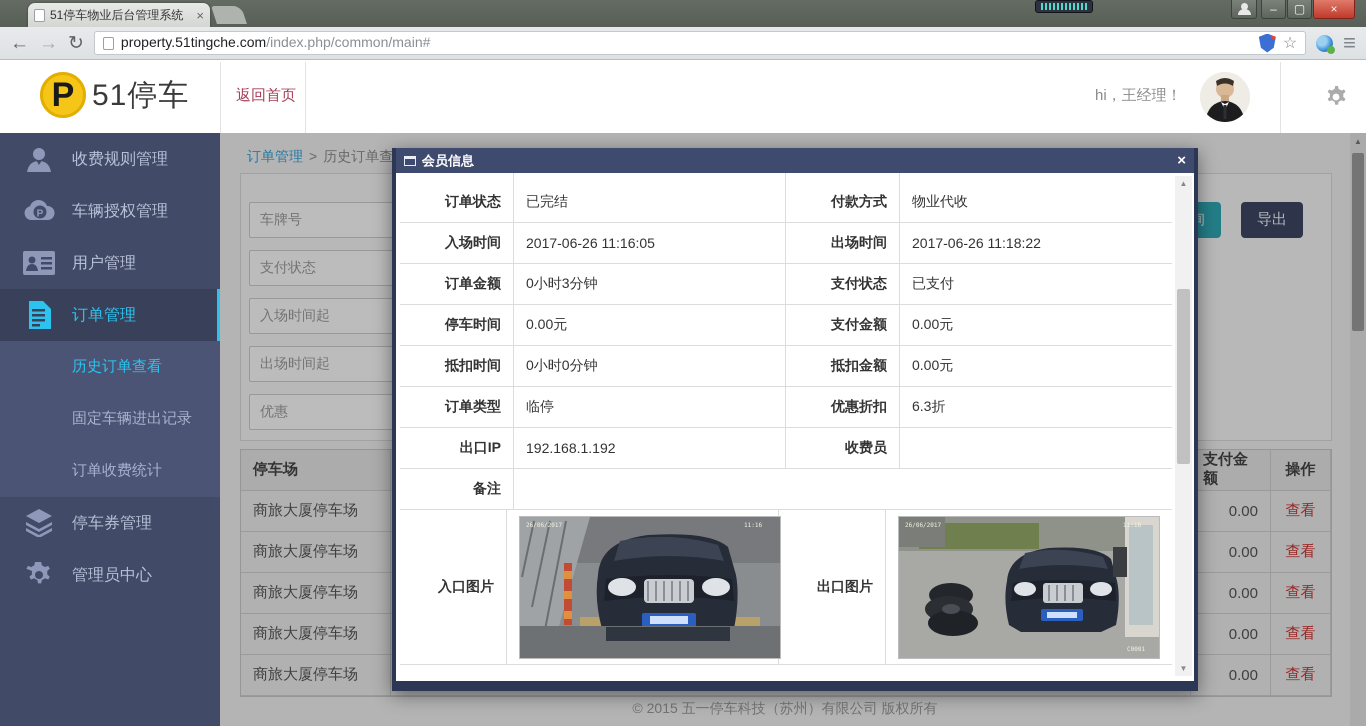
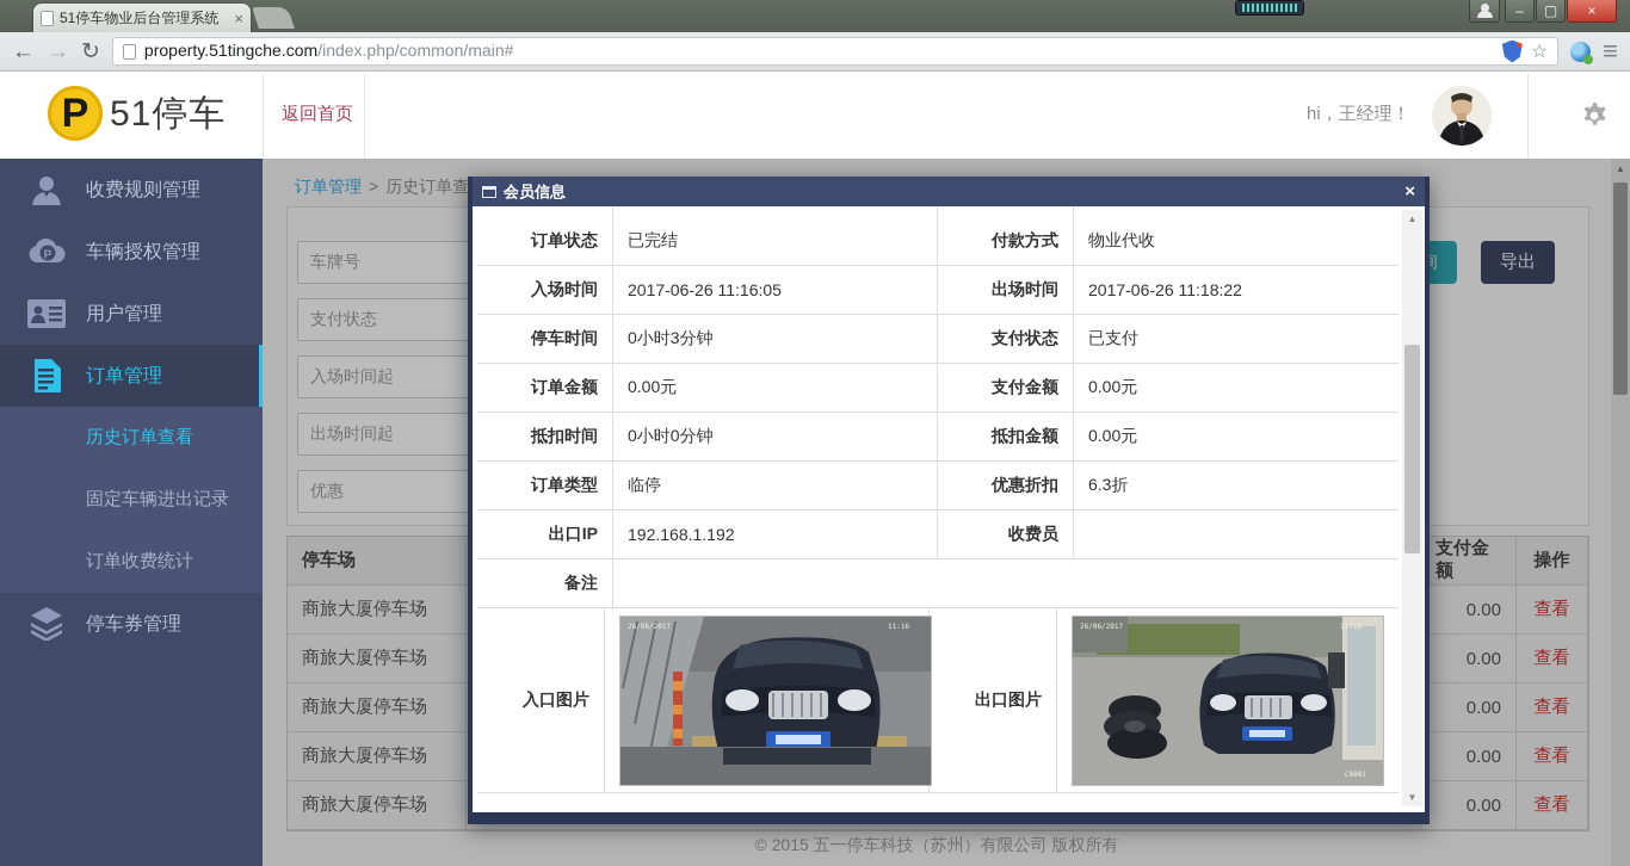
  51停车物业后台管理系统
  ×
  –
  ▢
  ×
  ←
  →
  ↻
  property.51tingche.com/index.php/common/main#
  ☆
  ≡
  P
  51停车
  返回首页
  hi，王经理！
  收费规则管理
  P
  车辆授权管理
  用户管理
  订单管理
  历史订单查看
  固定车辆进出记录
  订单收费统计
  停车券管理
- 管理员中心
  订单管理
  >
  历史订单查
  车牌号
  支付状态
  入场时间起
  出场时间起
  优惠
  导出
  停车场
  支付金额
  操作
  商旅大厦停车场
  0.00
  查看
  商旅大厦停车场
  0.00
  查看
  商旅大厦停车场
  0.00
  查看
  商旅大厦停车场
  0.00
  查看
  商旅大厦停车场
  0.00
  查看
  © 2015 五一停车科技（苏州）有限公司 版权所有
  ▲
  会员信息
  ×
  订单状态
  已完结
  付款方式
  物业代收
  入场时间
  2017-06-26 11:16:05
  出场时间
  2017-06-26 11:18:22
- 订单金额
+ 停车时间
  0小时3分钟
  支付状态
  已支付
- 停车时间
+ 订单金额
  0.00元
  支付金额
  0.00元
  抵扣时间
  0小时0分钟
  抵扣金额
  0.00元
  订单类型
  临停
  优惠折扣
  6.3折
  出口IP
  192.168.1.192
  收费员
  备注
  入口图片
  出口图片
  ▲
  ▼
